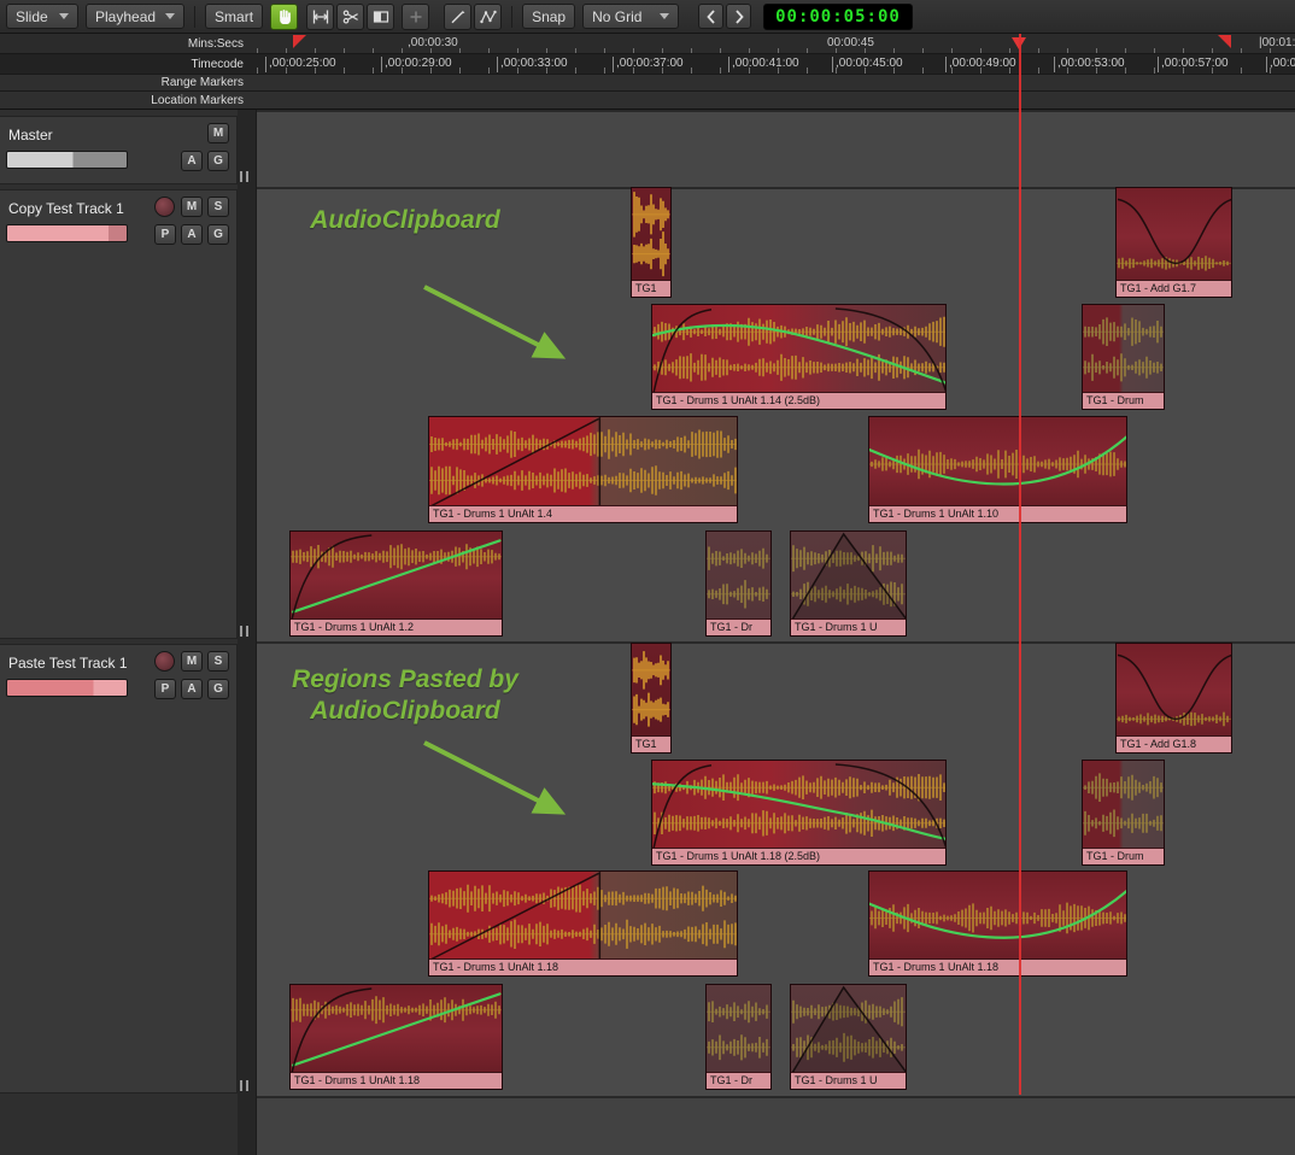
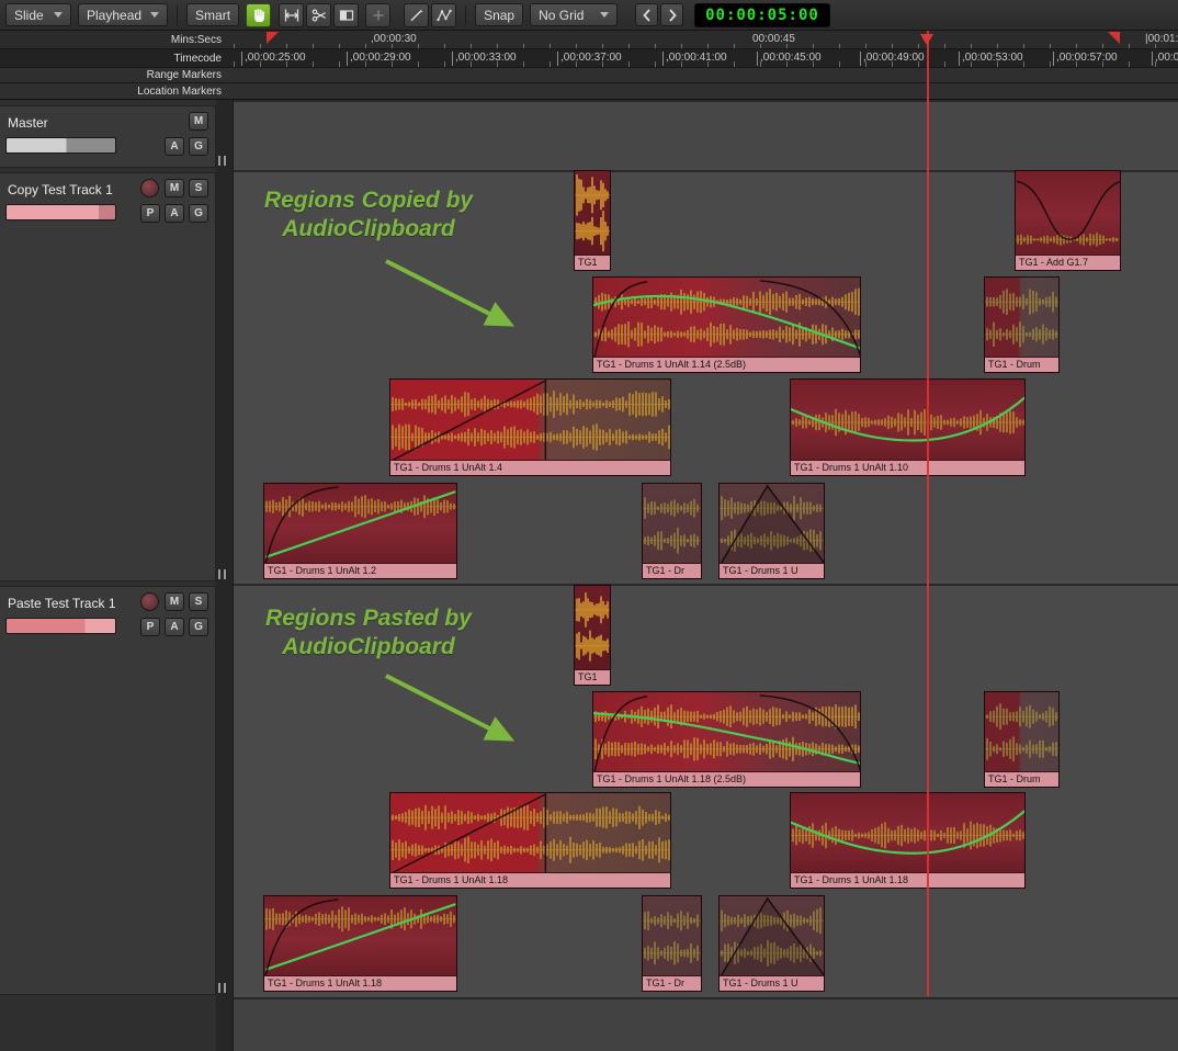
  Slide
  Playhead
  Smart
  Snap
  No Grid
  00:00:05:00
  Mins:Secs
  ,00:00:30
  00:00:45
  |00:01:
  Timecode
  ,00:00:25:00
  ,00:00:29:00
  ,00:00:33:00
  ,00:00:37:00
  ,00:00:41:00
  ,00:00:45:00
  ,00:00:49:00
  ,00:00:53:00
  ,00:00:57:00
  ,00:0
  Range Markers
  Location Markers
  Master
  M
  A
  G
  Copy Test Track 1
  M
  S
  P
  A
  G
  Paste Test Track 1
  M
  S
  P
  A
  G
  TG1
  TG1 - Add G1.7
  TG1 - Drums 1 UnAlt 1.14 (2.5dB)
  TG1 - Drum
  TG1 - Drums 1 UnAlt 1.4
  TG1 - Drums 1 UnAlt 1.10
  TG1 - Drums 1 UnAlt 1.2
  TG1 - Dr
  TG1 - Drums 1 U
  TG1
- TG1 - Add G1.8
  TG1 - Drums 1 UnAlt 1.18 (2.5dB)
  TG1 - Drum
  TG1 - Drums 1 UnAlt 1.18
  TG1 - Drums 1 UnAlt 1.18
  TG1 - Drums 1 UnAlt 1.18
  TG1 - Dr
  TG1 - Drums 1 U
+ Regions Copied by
  AudioClipboard
  Regions Pasted by
  AudioClipboard
